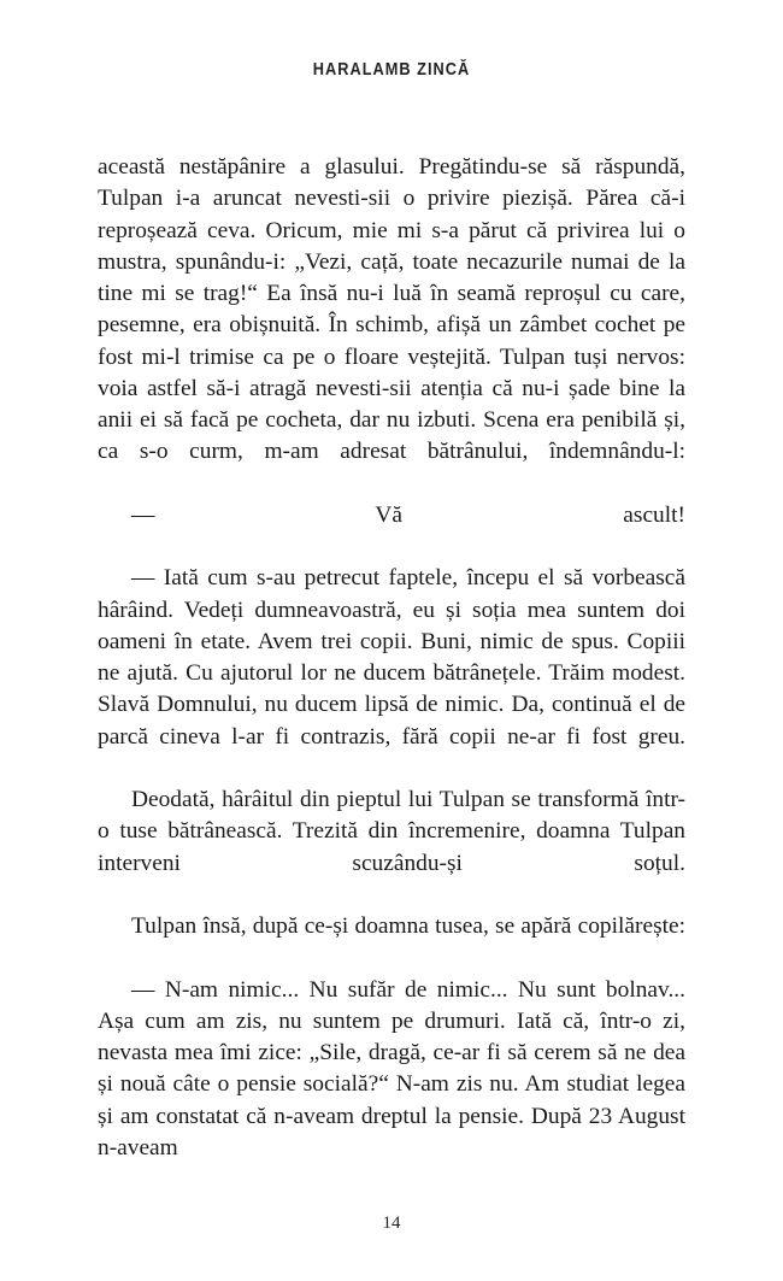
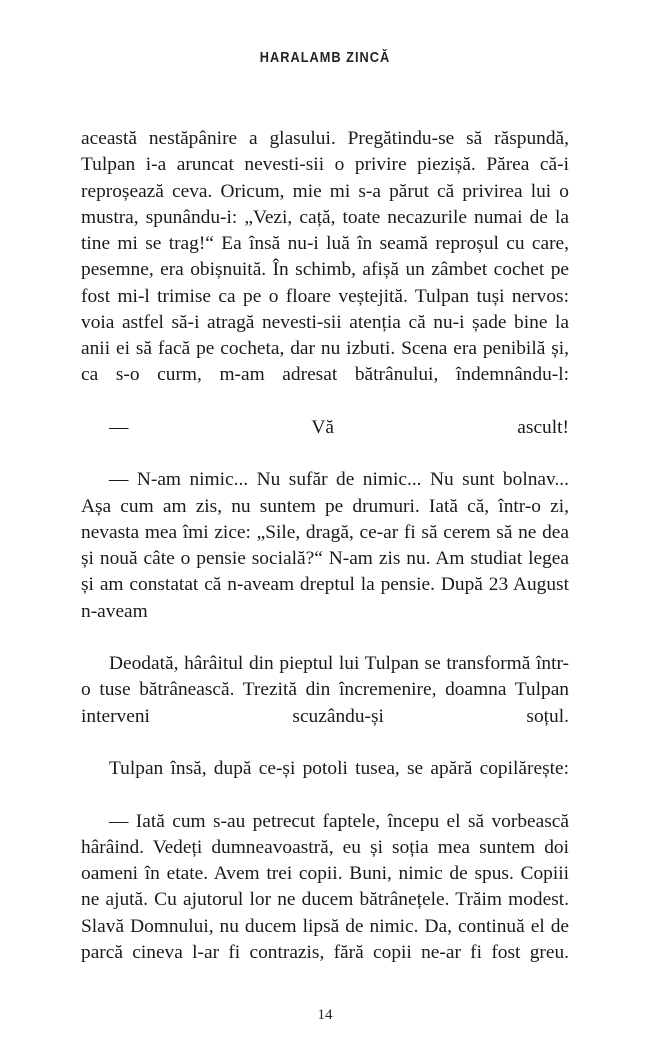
  HARALAMB ZINCĂ
  această nestăpânire a glasului. Pregătindu-se să răs­pundă, Tulpan i-a aruncat nevesti-sii o privire piezișă. Părea că-i reproșează ceva. Oricum, mie mi s-a părut că privirea lui o mustra, spunându-i: „Vezi, cață, toate necazurile numai de la tine mi se trag!“ Ea însă nu-i luă în seamă reproșul cu care, pesemne, era obiș­nuită. În schimb, afișă un zâmbet cochet pe fost mi-l trimise ca pe o floare veștejită. Tulpan tuși nervos: voia astfel să-i atragă nevesti-sii atenția că nu-i șade bine la anii ei să facă pe cocheta, dar nu izbuti. Scena era penibilă și, ca s-o curm, m-am adresat bătrânului, îndemnându-l:
  — Vă ascult!
- — Iată cum s-au petrecut faptele, începu el să vor­bească hârâind. Vedeți dumneavoastră, eu și soția mea suntem doi oameni în etate. Avem trei copii. Buni, nimic de spus. Copiii ne ajută. Cu ajutorul lor ne ducem bătrânețele. Trăim modest. Slavă Domnului, nu ducem lipsă de nimic. Da, continuă el de parcă cineva l-ar fi contrazis, fără copii ne-ar fi fost greu.
+ — N-am nimic... Nu sufăr de nimic... Nu sunt bolnav... Așa cum am zis, nu suntem pe drumuri. Iată că, într-o zi, nevasta mea îmi zice: „Sile, dragă, ce-ar fi să cerem să ne dea și nouă câte o pensie socială?“ N-am zis nu. Am studiat legea și am constatat că n-aveam dreptul la pensie. După 23 August n-aveam
  Deodată, hârâitul din pieptul lui Tulpan se trans­formă într-o tuse bătrânească. Trezită din încreme­nire, doamna Tulpan interveni scuzându-și soțul.
- Tulpan însă, după ce-și doamna tusea, se apără copilărește:
+ Tulpan însă, după ce-și potoli tusea, se apără copilărește:
- — N-am nimic... Nu sufăr de nimic... Nu sunt bolnav... Așa cum am zis, nu suntem pe drumuri. Iată că, într-o zi, nevasta mea îmi zice: „Sile, dragă, ce-ar fi să cerem să ne dea și nouă câte o pensie socială?“ N-am zis nu. Am studiat legea și am constatat că n-aveam dreptul la pensie. După 23 August n-aveam
+ — Iată cum s-au petrecut faptele, începu el să vor­bească hârâind. Vedeți dumneavoastră, eu și soția mea suntem doi oameni în etate. Avem trei copii. Buni, nimic de spus. Copiii ne ajută. Cu ajutorul lor ne ducem bătrânețele. Trăim modest. Slavă Domnului, nu ducem lipsă de nimic. Da, continuă el de parcă cineva l-ar fi contrazis, fără copii ne-ar fi fost greu.
  14
